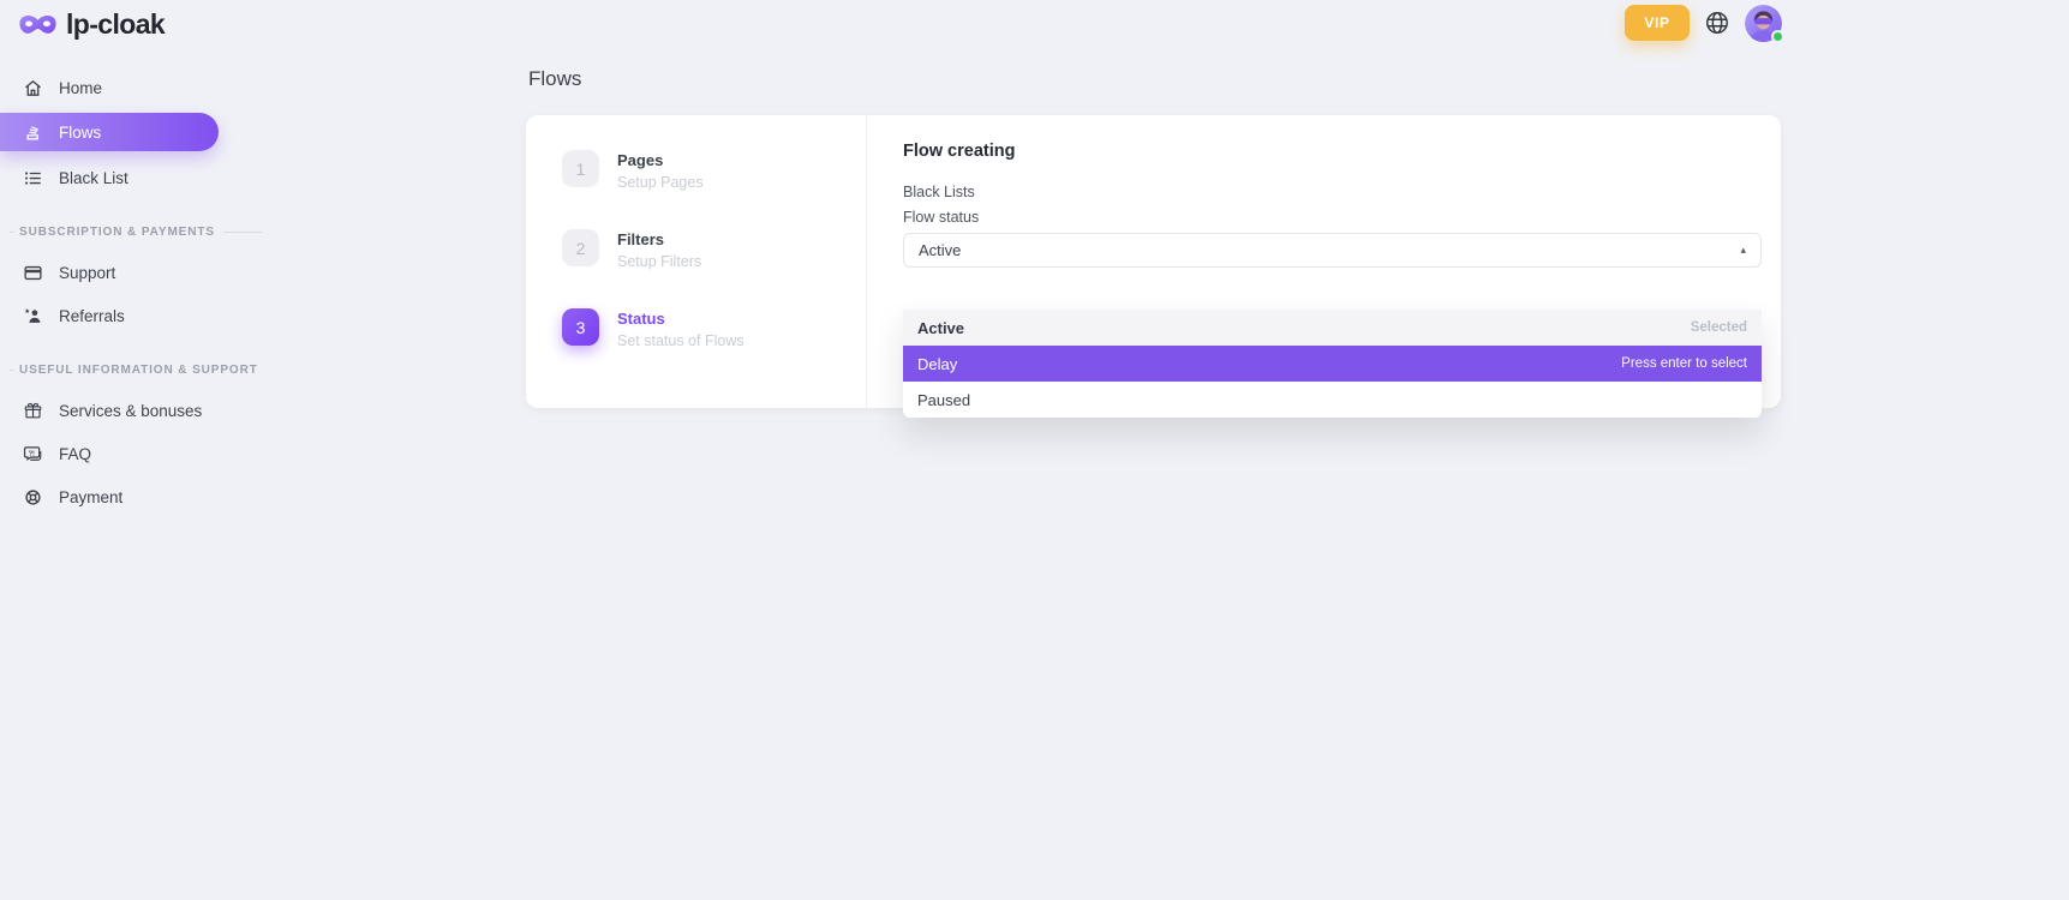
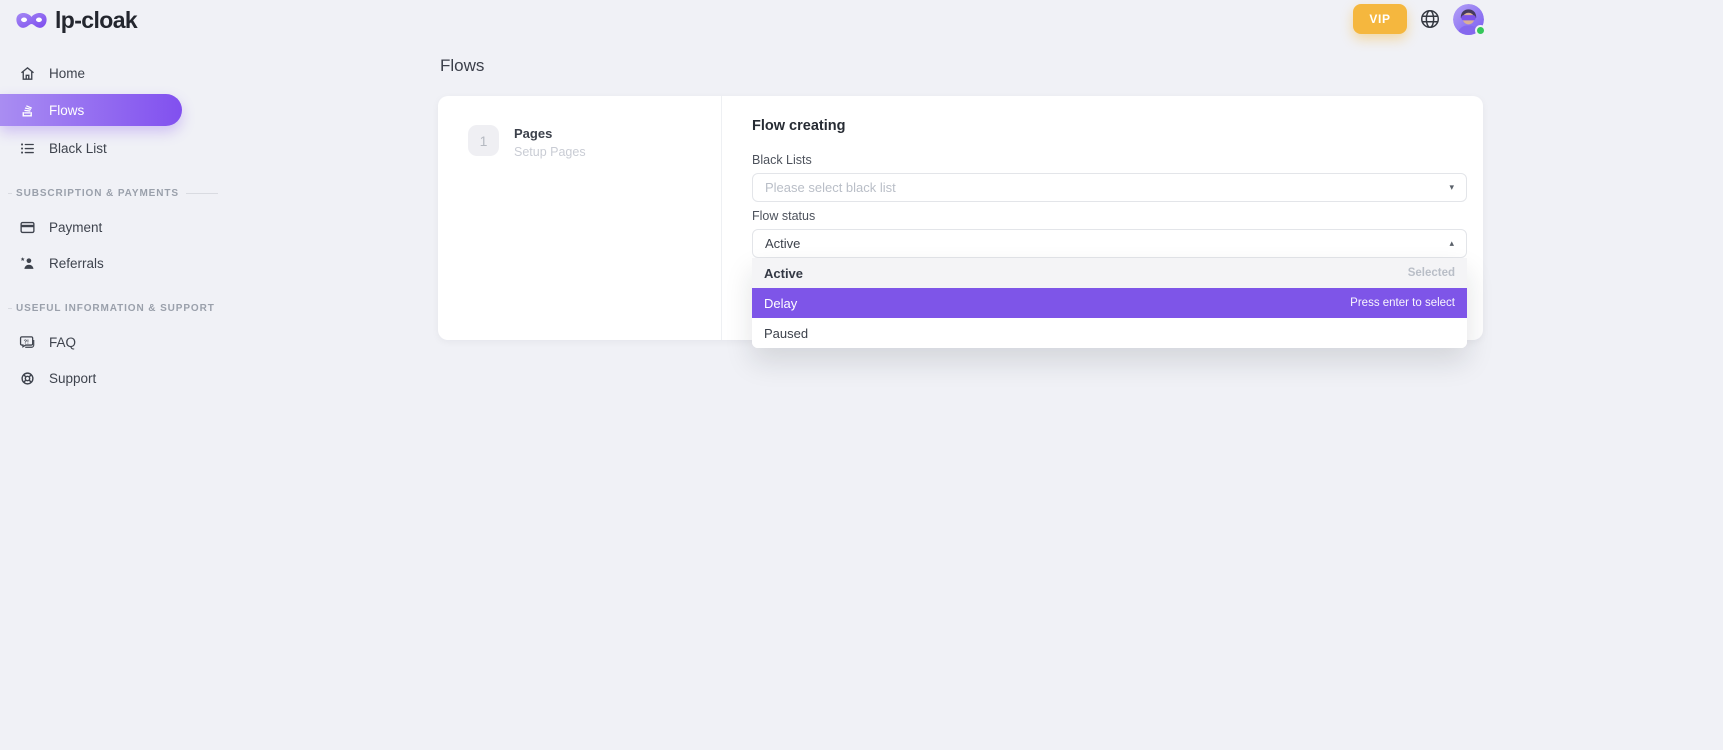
  lp-cloak
  VIP
  Home
  Flows
  Black List
  SUBSCRIPTION & PAYMENTS
- Support
+ Payment
  Referrals
  USEFUL INFORMATION & SUPPORT
- Services & bonuses
  FAQ
- Payment
+ Support
  Flows
  1
  Pages
  Setup Pages
- 2
- Filters
- Setup Filters
- 3
- Status
- Set status of Flows
  Flow creating
  Black Lists
+ Please select black list
+ ▾
  Flow status
  Active
  ▴
  Active
  Selected
  Delay
  Press enter to select
  Paused
